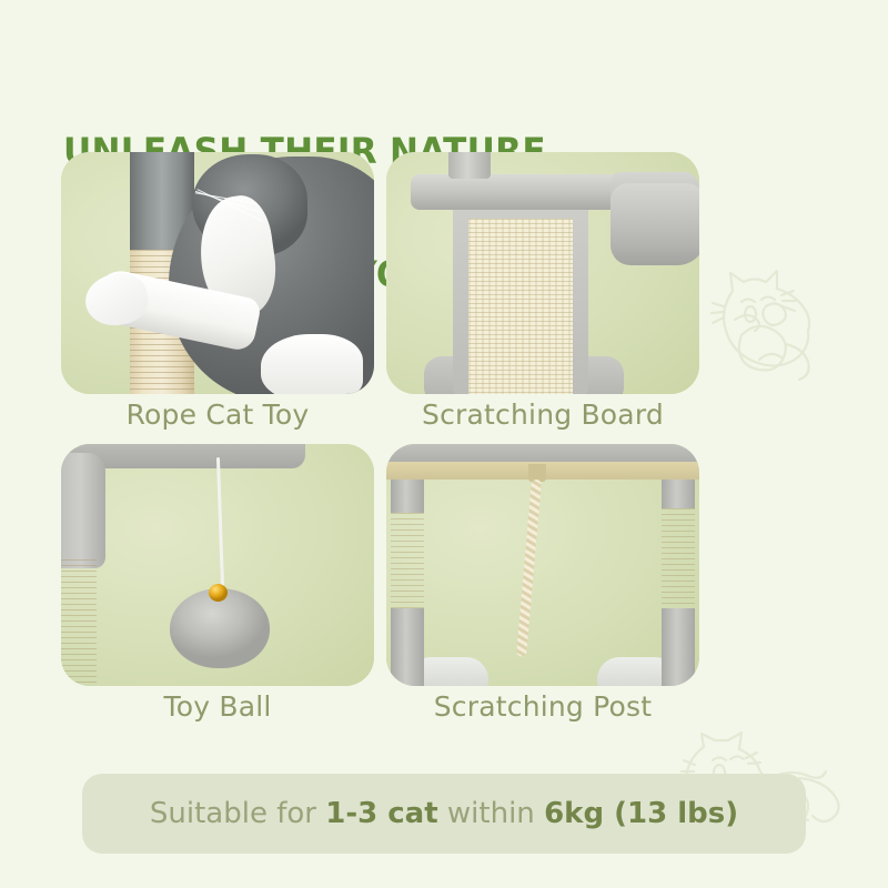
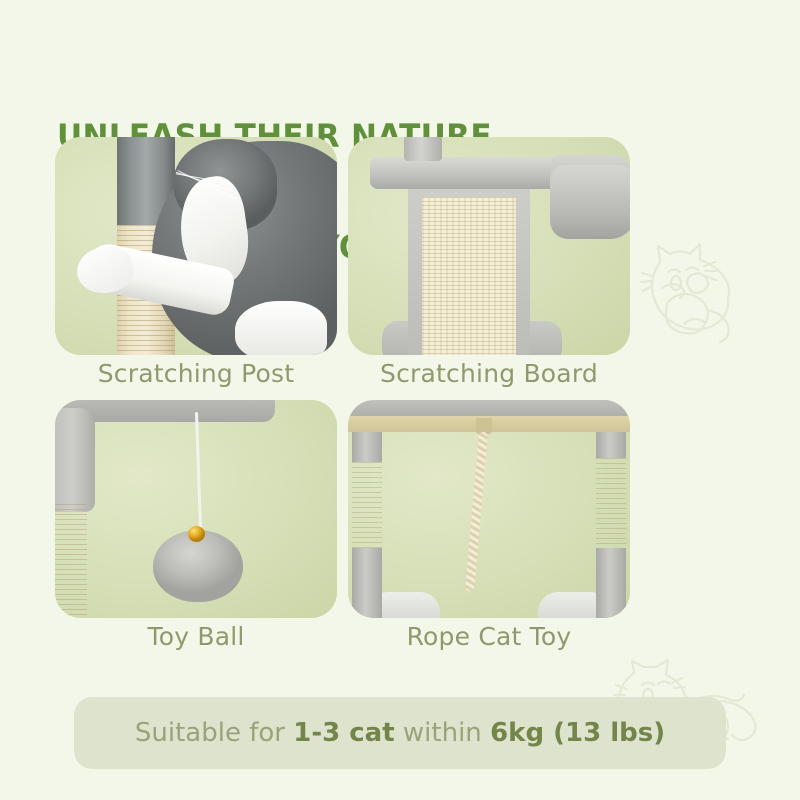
  UNLEASH THEIR NATURE
- Rope Cat Toy
+ Scratching Post
  Scratching Board
  Toy Ball
- Scratching Post
+ Rope Cat Toy
  Suitable for 1-3 cat within 6kg (13 lbs)
